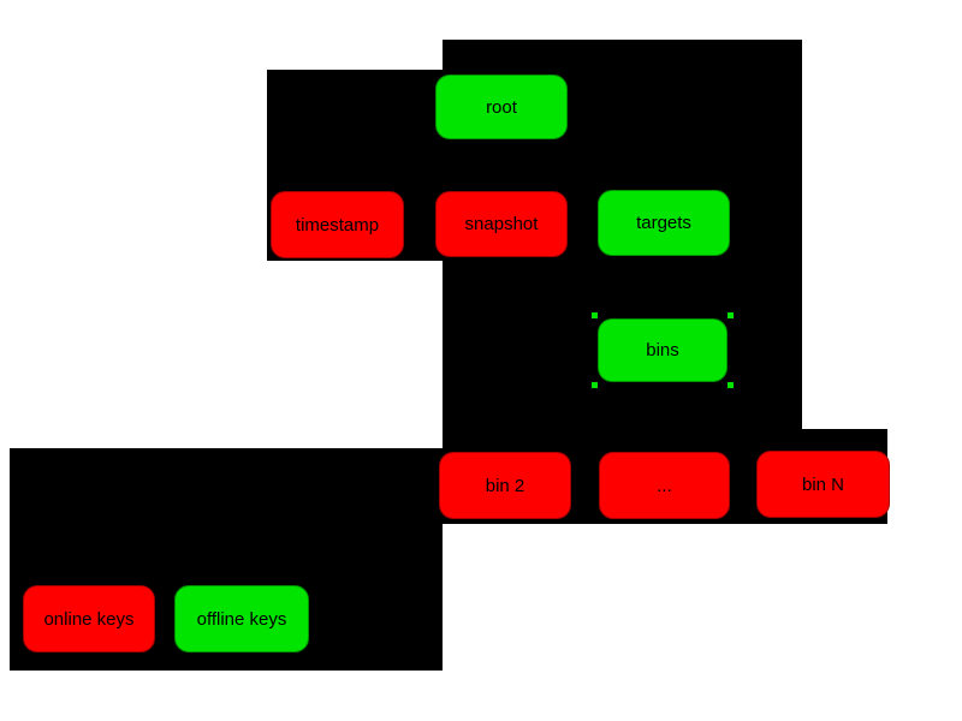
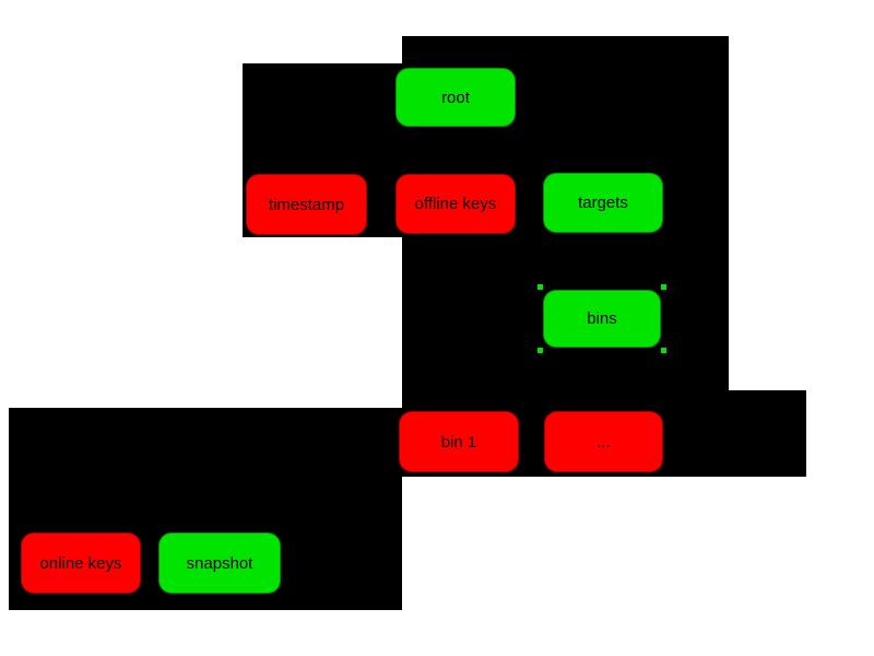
  root
  timestamp
- snapshot
+ offline keys
  targets
  bins
- bin 2
+ bin 1
  ...
- bin N
  online keys
- offline keys
+ snapshot
